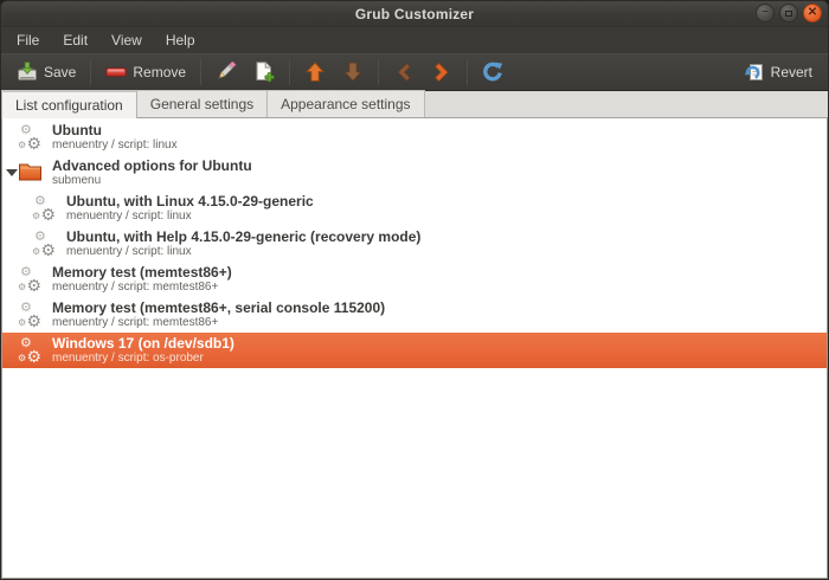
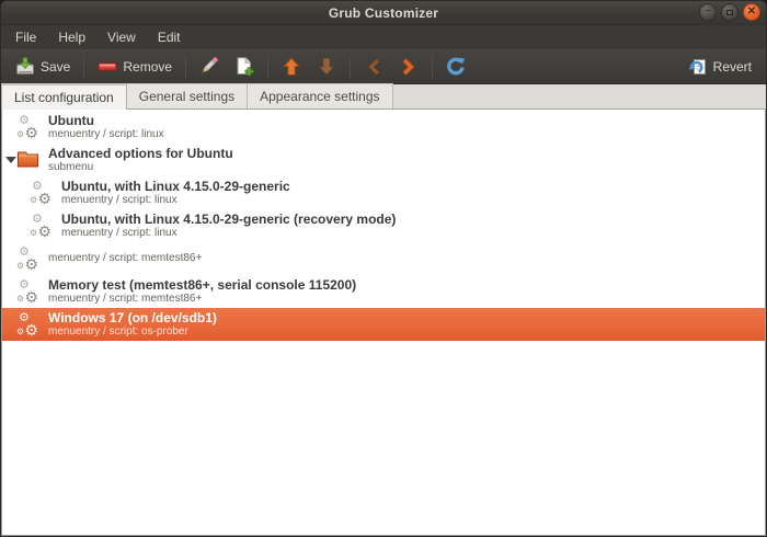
  Grub Customizer
  −
  ✕
  File
- Edit
+ Help
  View
- Help
+ Edit
  Save
  Remove
  Revert
  List configuration
  General settings
  Appearance settings
  ⚙
  ⚙
  ⚙
  Ubuntu
  menuentry / script: linux
  Advanced options for Ubuntu
  submenu
  ⚙
  ⚙
  ⚙
  Ubuntu, with Linux 4.15.0-29-generic
  menuentry / script: linux
  ⚙
  ⚙
  ⚙
- Ubuntu, with Help 4.15.0-29-generic (recovery mode)
+ Ubuntu, with Linux 4.15.0-29-generic (recovery mode)
  menuentry / script: linux
  ⚙
  ⚙
  ⚙
- Memory test (memtest86+)
  menuentry / script: memtest86+
  ⚙
  ⚙
  ⚙
  Memory test (memtest86+, serial console 115200)
  menuentry / script: memtest86+
  ⚙
  ⚙
  ⚙
  Windows 17 (on /dev/sdb1)
  menuentry / script: os-prober
